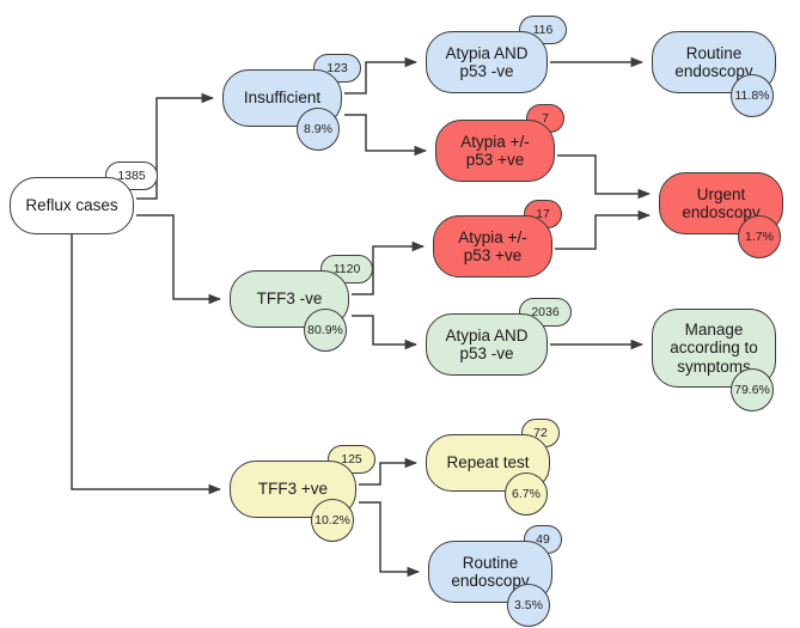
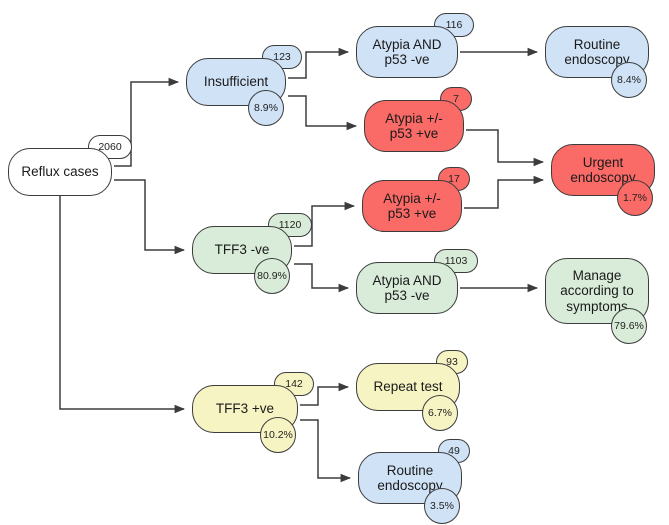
- 1385
+ 2060
  Reflux cases
  123
  Insufficient
  8.9%
  1120
  TFF3 -ve
  80.9%
- 125
+ 142
  TFF3 +ve
  10.2%
  116
  Atypia AND
  p53 -ve
  7
  Atypia +/-
  p53 +ve
  17
  Atypia +/-
  p53 +ve
- 2036
+ 1103
  Atypia AND
  p53 -ve
- 72
+ 93
  Repeat test
  6.7%
  49
  Routine
  endoscopy
  3.5%
  Routine
  endoscopy
- 11.8%
+ 8.4%
  Urgent
  endoscopy
  1.7%
  Manage
  according to
  symptoms
  79.6%
